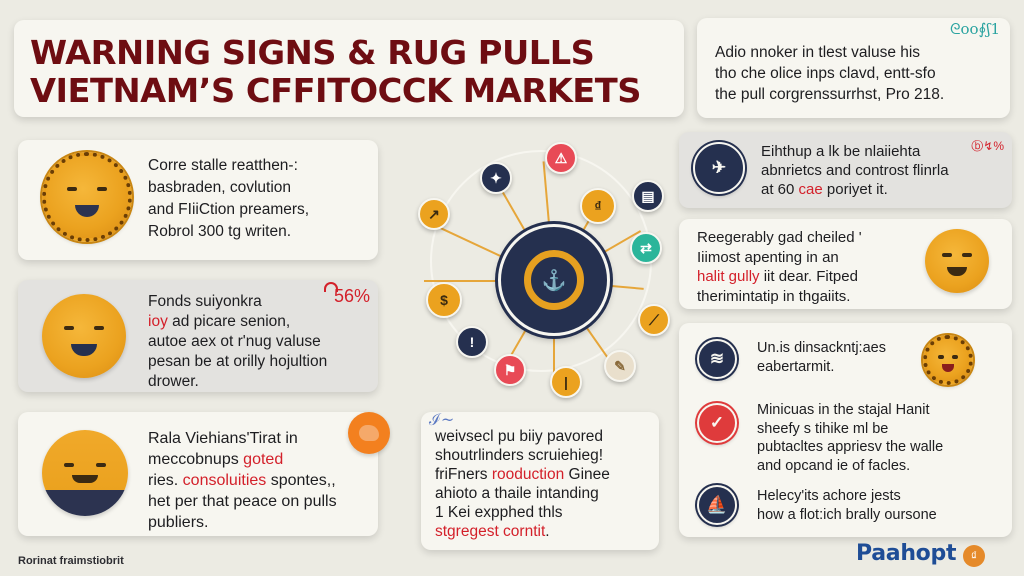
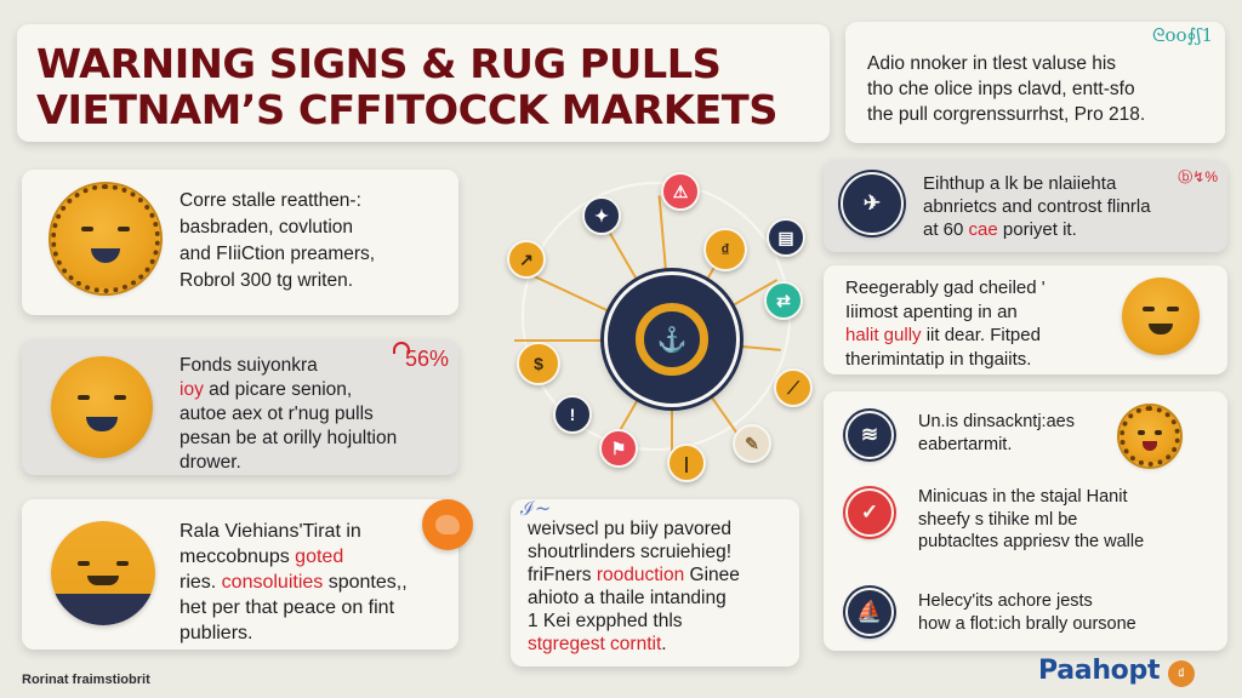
  WARNING SIGNS & RUG PULLS
  VIETNAM’S CFFITOCCK MARKETS
  ᘓoo∮ʃ1
  Adio nnoker in tlest valuse his
  tho che olice inps clavd, entt-sfo
  the pull corgrenssurrhst, Pro 218.
  Corre stalle reatthen-:
  basbraden, covlution
  and FIiiCtion preamers,
  Robrol 300 tg writen.
  56%
  Fonds suiyonkra
  ioy ad picare senion,
- autoe aex ot r'nug valuse
+ autoe aex ot r'nug pulls
  pesan be at orilly hojultion
  drower.
  Rala Viehians'Tirat in
  meccobnups goted
  ries. consoluities spontes,,
- het per that peace on pulls
+ het per that peace on fint
  publiers.
  ⚓
  ⚠
  ✦
  ↗
  ₫
  ▤
  ⇄
  $
  !
  ⚑
  |
  ✎
  ⟋
  ℐ~
  weivsecl pu biiy pavored
  shoutrlinders scruiehieg!
  friFners rooduction Ginee
  ahioto a thaile intanding
  1 Kei expphed thls
  stgregest corntit.
  ✈
  ⓑ↯%
  Eihthup a lk be nlaiiehta
  abnrietcs and controst flinrla
  at 60 cae poriyet it.
  Reegerably gad cheiled '
  Iiimost apenting in an
  halit gully iit dear. Fitped
  therimintatip in thgaiits.
  ≋
  Un.is dinsackntj:aes
  eabertarmit.
  ✓
  Minicuas in the stajal Hanit
  sheefy s tihike ml be
  pubtacltes appriesv the walle
- and opcand ie of facles.
  ⛵
  Helecy'its achore jests
  how a flot:ich brally oursone
  Rorinat fraimstiobrit
  Paahopt
  ₫
